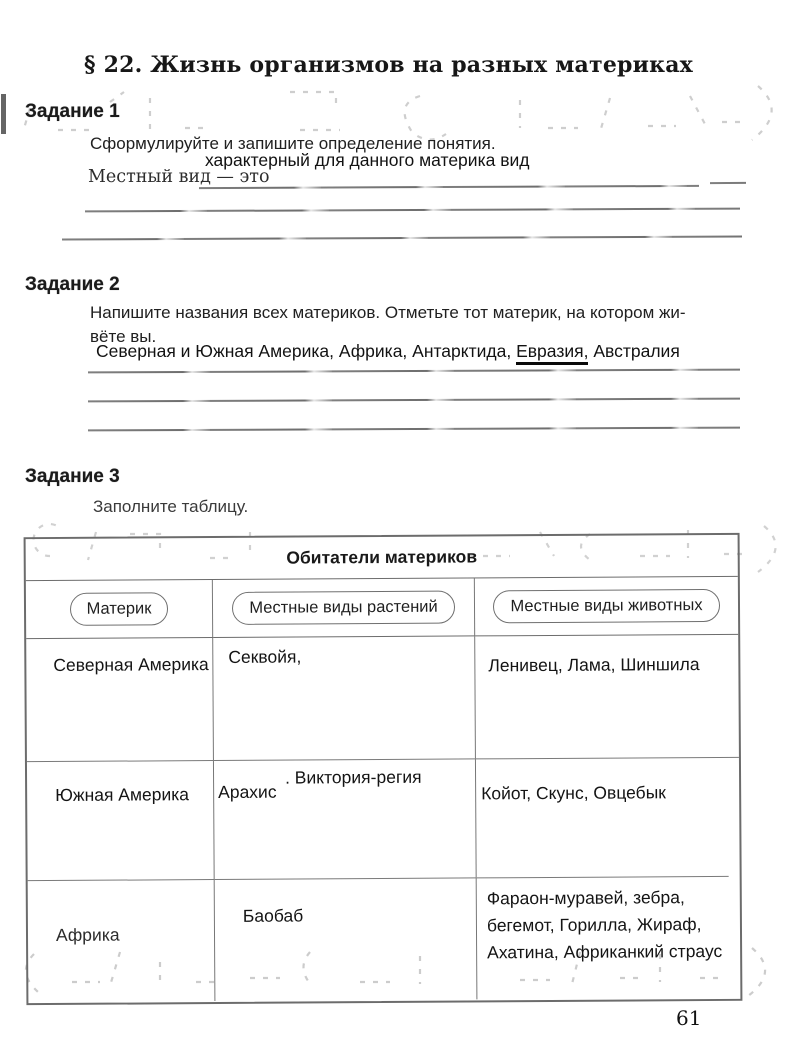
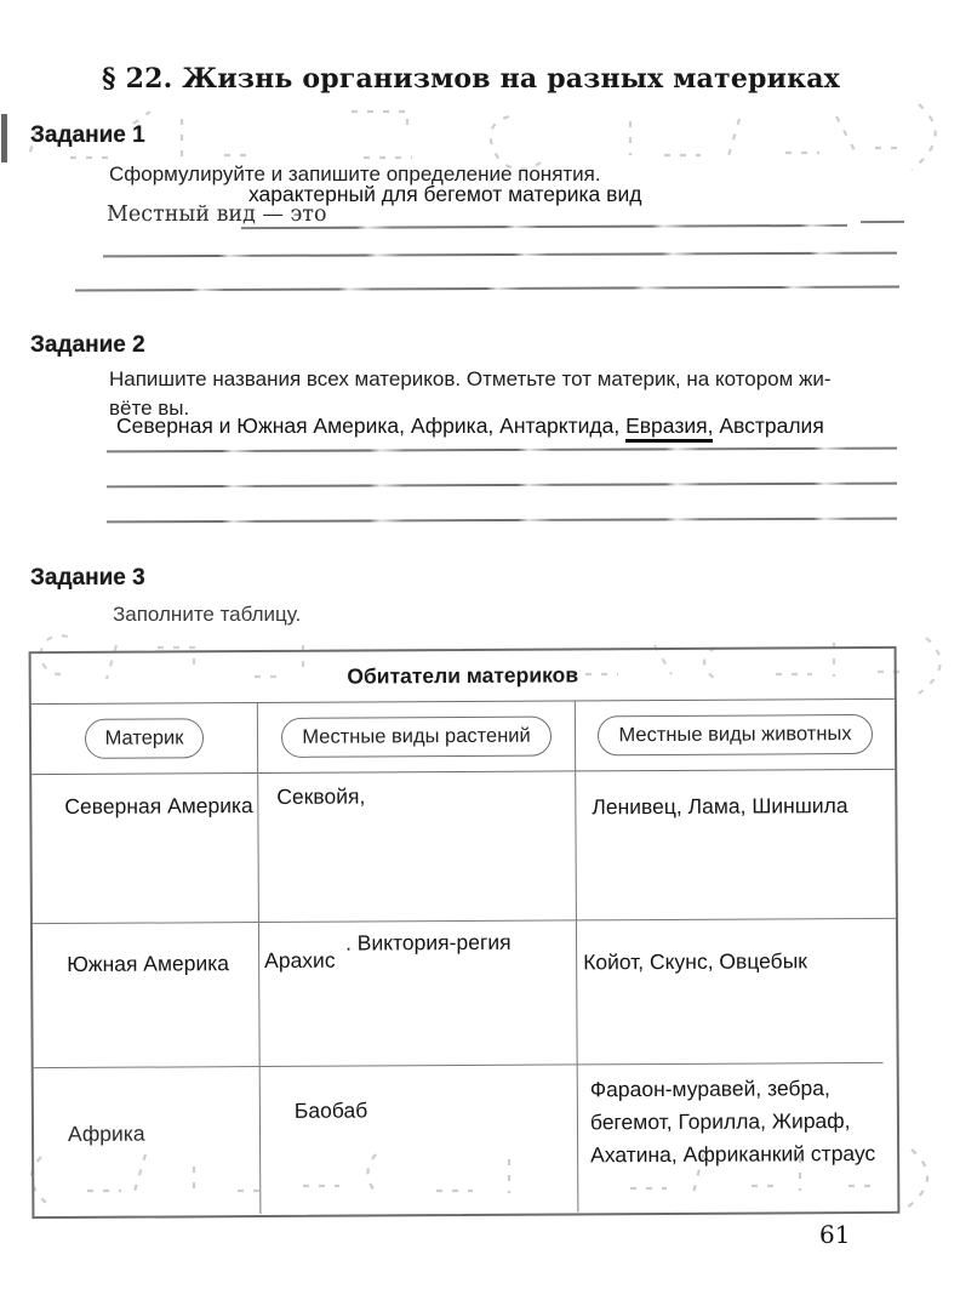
  § 22. Жизнь организмов на разных материках
  Задание 1
  Сформулируйте и запишите определение понятия.
- характерный для данного материка вид
+ характерный для бегемот материка вид
  Местный вид — это
  Задание 2
  Напишите названия всех материков. Отметьте тот материк, на котором жи-
  вёте вы.
  Северная и Южная Америка, Африка, Антарктида, Евразия, Австралия
  Задание 3
  Заполните таблицу.
  Обитатели материков
  Материк
  Местные виды растений
  Местные виды животных
  Северная Америка
  Секвойя,
  Ленивец, Лама, Шиншила
  Южная Америка
  . Виктория-регия
  Арахис
  Койот, Скунс, Овцебык
  Африка
  Баобаб
  Фараон-муравей, зебра, бегемот, Горилла, Жираф, Ахатина, Африканкий страус
  61
